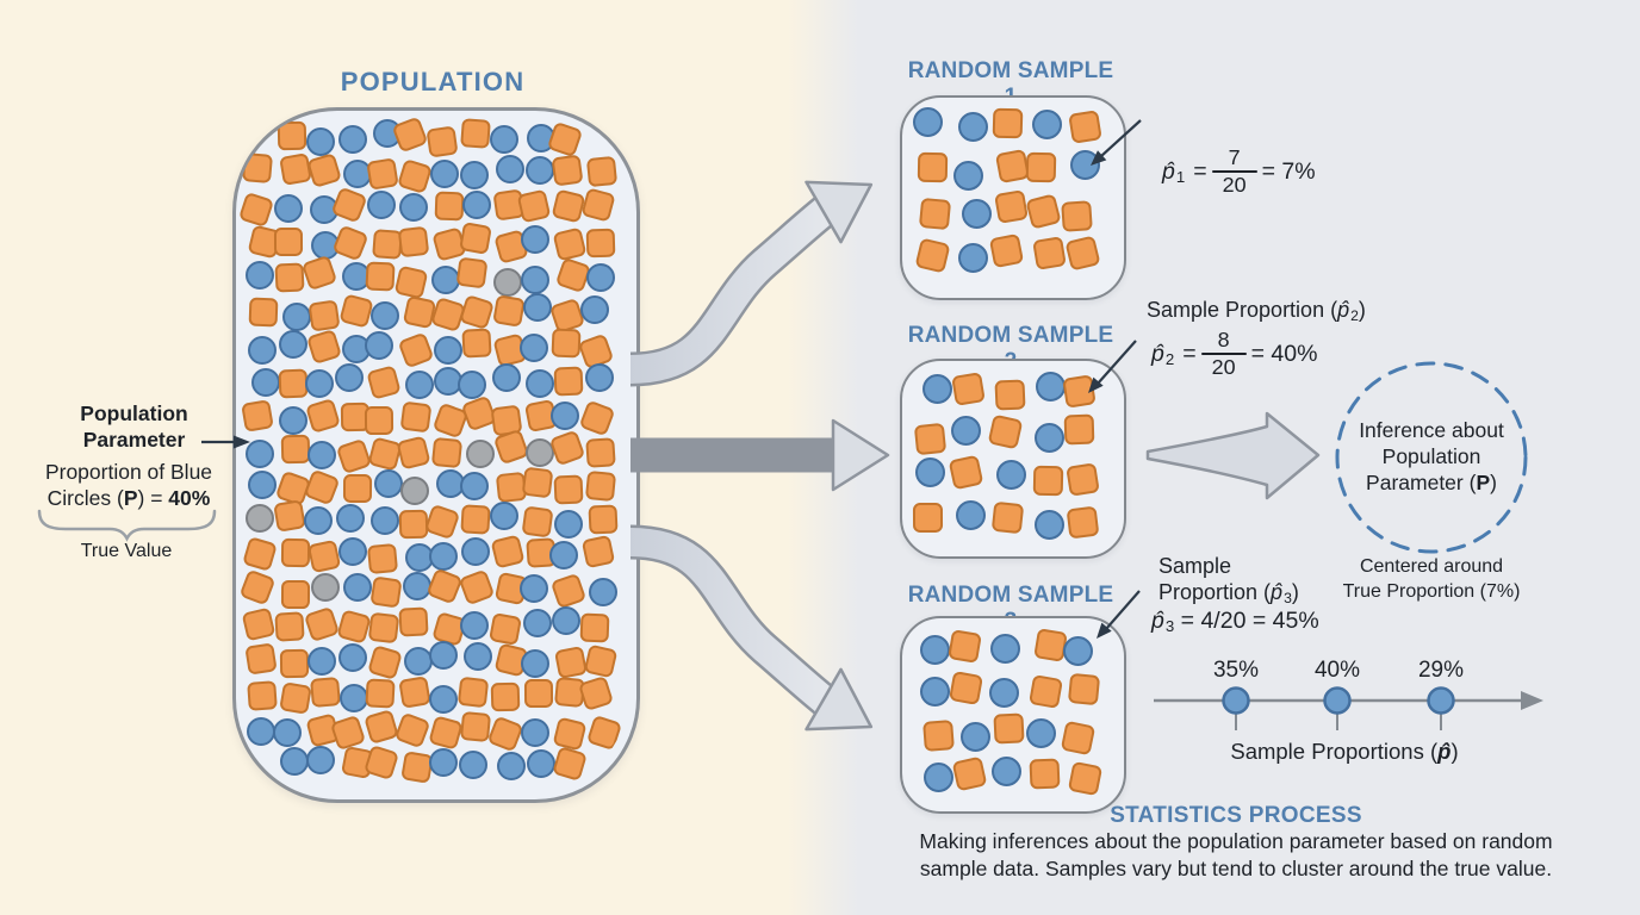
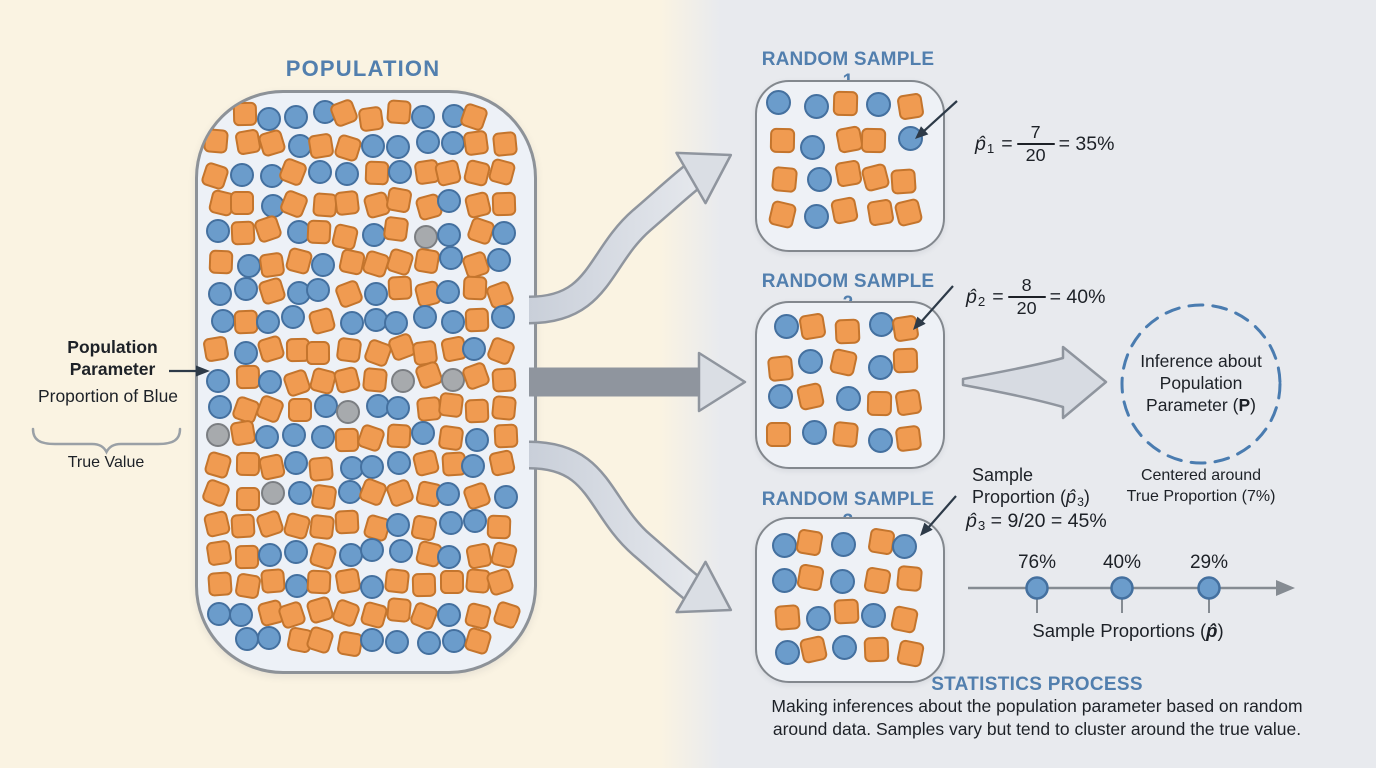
  POPULATION
  Population
  Parameter
  Proportion of Blue
- Circles (P) = 40%
  True Value
  RANDOM SAMPLE
  RANDOM SAMPLE
  RANDOM SAMPLE
  p̂1
  =
  7
  20
- = 7%
+ = 35%
- Sample Proportion (p̂2)
  p̂2
  =
  8
  20
  = 40%
  Sample
  Proportion (p̂3)
- p̂3 = 4/20 = 45%
+ p̂3 = 9/20 = 45%
  Inference about
  Population
  Parameter (P)
  Centered around
  True Proportion (7%)
- 35%
+ 76%
  40%
  29%
  Sample Proportions (p̂)
  STATISTICS PROCESS
  Making inferences about the population parameter based on random
- sample data. Samples vary but tend to cluster around the true value.
+ around data. Samples vary but tend to cluster around the true value.
